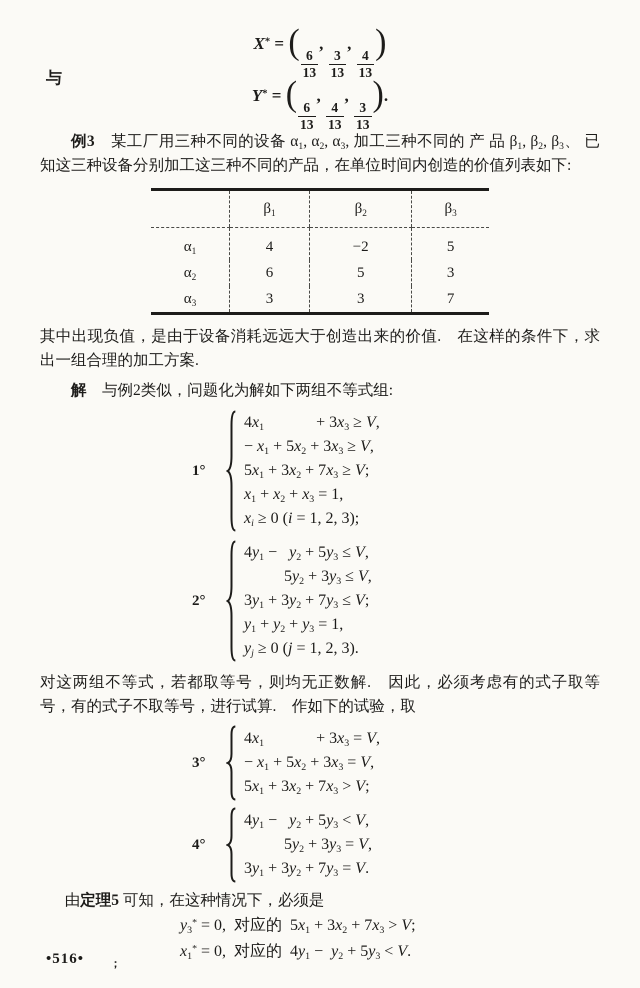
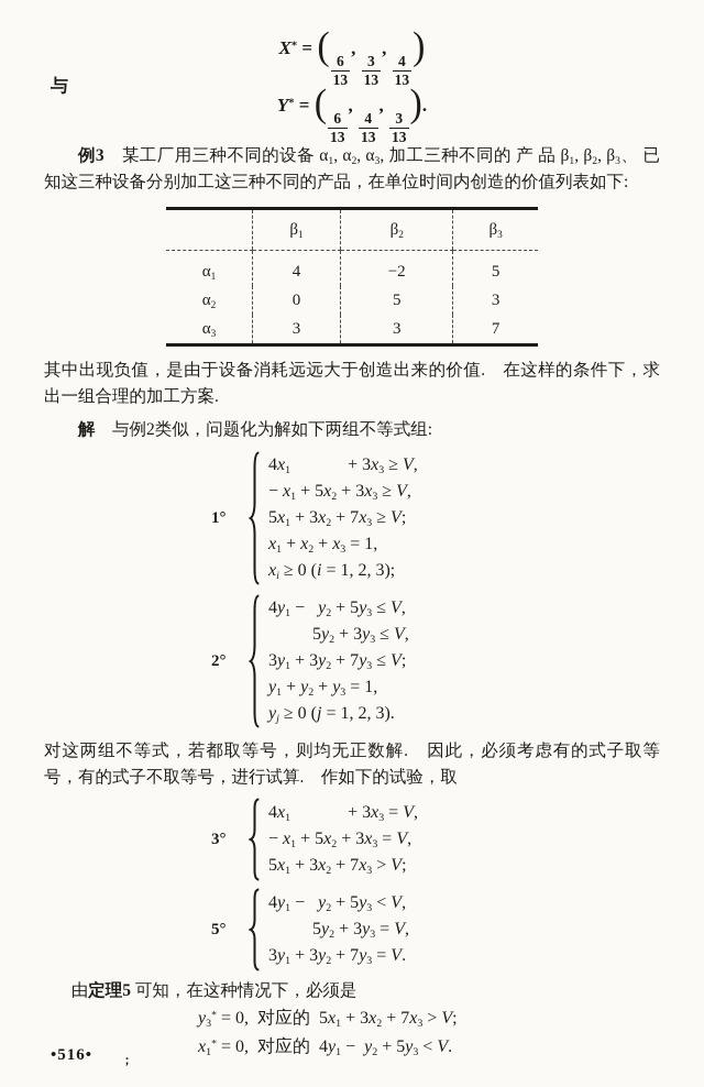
  X* = (
  6
  13
  ,
  3
  13
  ,
  4
  13
  )
  与
  Y* = (
  6
  13
  ,
  4
  13
  ,
  3
  13
  ).
  例3 某工厂用三种不同的设备 α1, α2, α3, 加工三种不同的 产 品 β1, β2, β3、 已知这三种设备分别加工这三种不同的产品，在单位时间内创造的价值列表如下:
  	β1	β2	β3
  α1	4	−2	5
- α2	6	5	3
+ α2	0	5	3
  α3	3	3	7
  其中出现负值，是由于设备消耗远远大于创造出来的价值. 在这样的条件下，求出一组合理的加工方案.
  解 与例2类似，问题化为解如下两组不等式组:
  1°
  4x1 + 3x3 ≥ V,
  − x1 + 5x2 + 3x3 ≥ V,
  5x1 + 3x2 + 7x3 ≥ V;
  x1 + x2 + x3 = 1,
  xi ≥ 0 (i = 1, 2, 3);
  2°
  4y1 − y2 + 5y3 ≤ V,
  5y2 + 3y3 ≤ V,
  3y1 + 3y2 + 7y3 ≤ V;
  y1 + y2 + y3 = 1,
  yj ≥ 0 (j = 1, 2, 3).
  对这两组不等式，若都取等号，则均无正数解. 因此，必须考虑有的式子取等号，有的式子不取等号，进行试算. 作如下的试验，取
  3°
  4x1 + 3x3 = V,
  − x1 + 5x2 + 3x3 = V,
  5x1 + 3x2 + 7x3 > V;
- 4°
+ 5°
  4y1 − y2 + 5y3 < V,
  5y2 + 3y3 = V,
  3y1 + 3y2 + 7y3 = V.
  由定理5 可知，在这种情况下，必须是
  y3* = 0, 对应的 5x1 + 3x2 + 7x3 > V;
  x1* = 0, 对应的 4y1 − y2 + 5y3 < V.
  •516• ；
